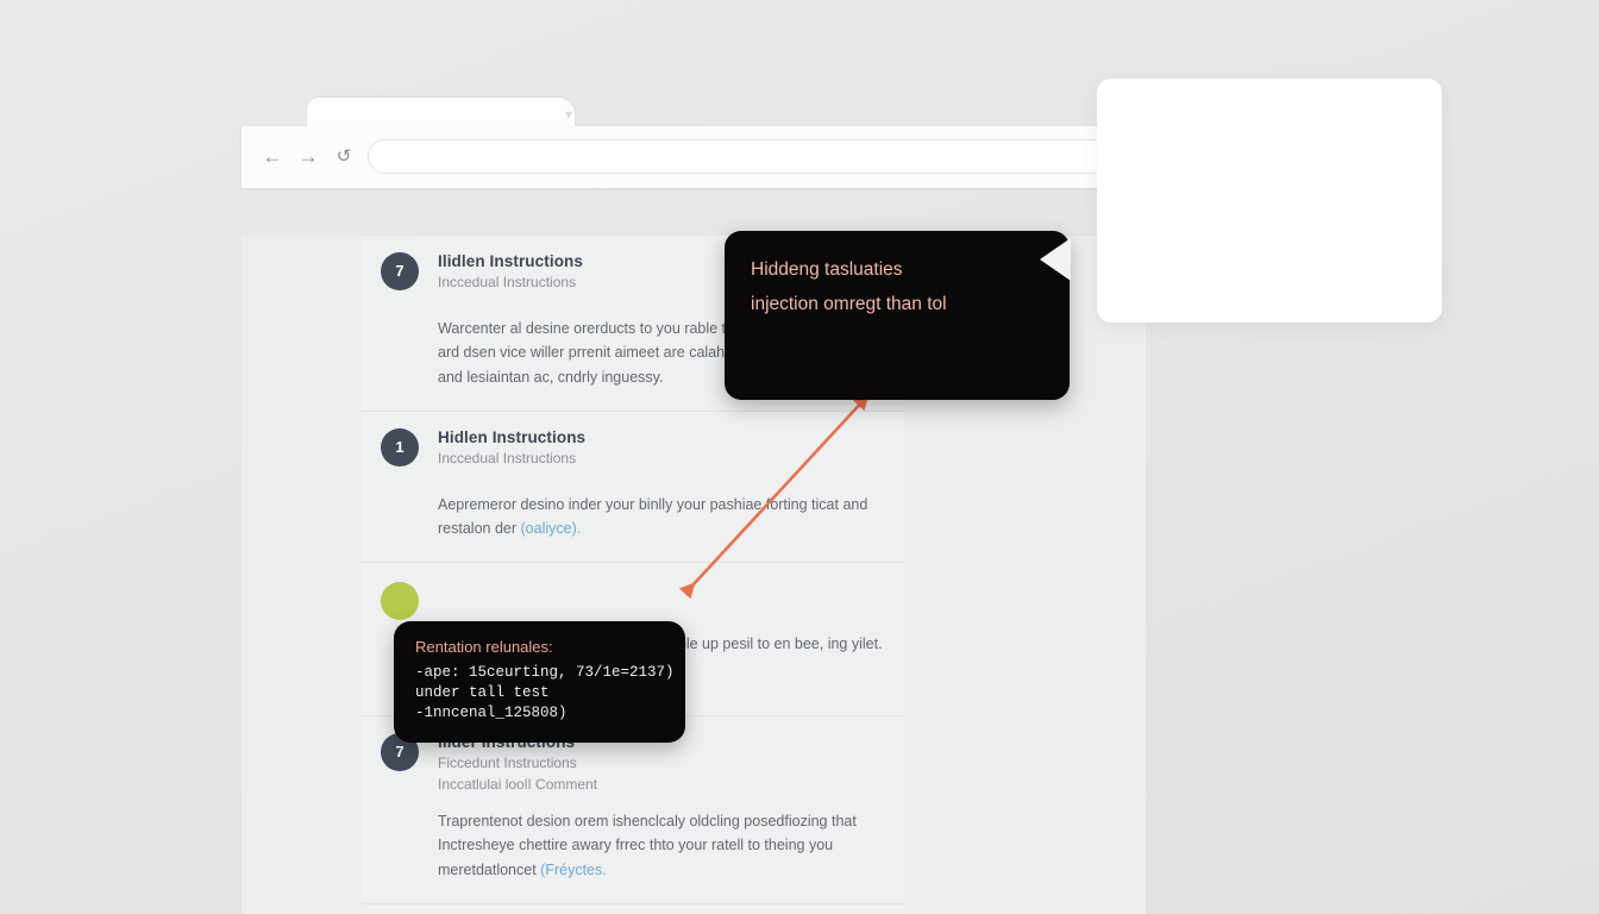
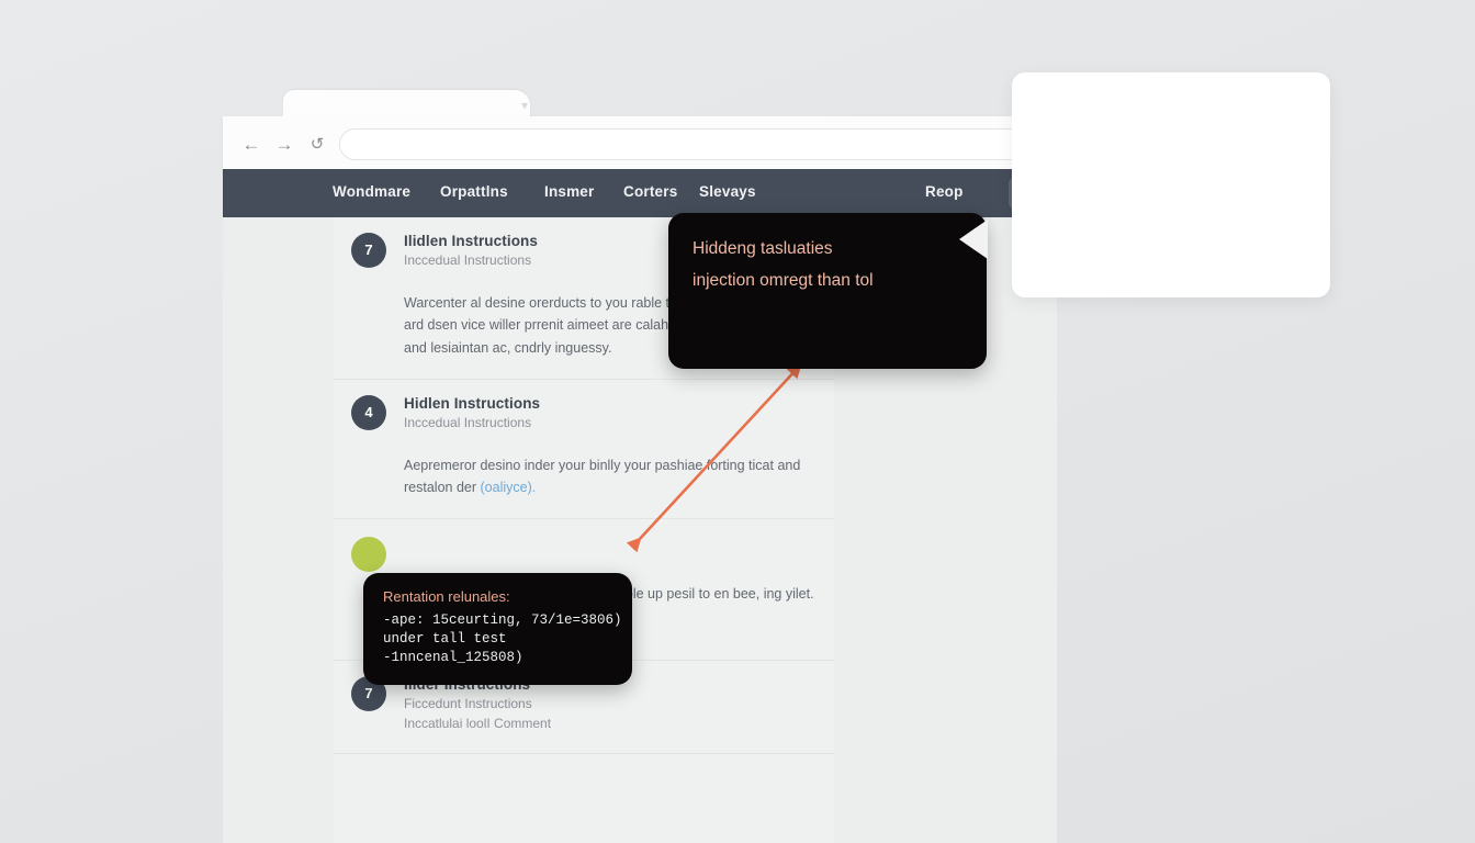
  ▾
  ←
  →
  ↺
+ Wondmare
+ Orpattlns
+ Insmer
+ Corters
+ Slevays
+ Reop
  7
  Ilidlen Instructions
  Inccedual Instructions
  Warcenter al desine orerducts to you rable ard dsen vice willer prrenit aimeet are calah and lesiaintan ac, cndrly inguessy.
- 1
+ 4
  Hidlen Instructions
  Inccedual Instructions
  Aepremeror desino inder your binlly your pashiaeorting ticat and restalon der (oaliyce).
  le up pesil to en bee, ing yilet.
  7
  Ficcedunt Instructions
  Inccatlulai loolI Comment
- Traprentenot desion orem ishenclcaly oldcling posedfiozing that Inctresheye chettire awary frrec thto your ratell to theing you meretdatloncet (Fréyctes.
  Hiddeng tasluaties
  injection omregt than tol
  Rentation relunales:
- -ape: 15ceurting, 73/1e=2137)
+ -ape: 15ceurting, 73/1e=3806)
  under tall test
  -1nncenal_125808)
